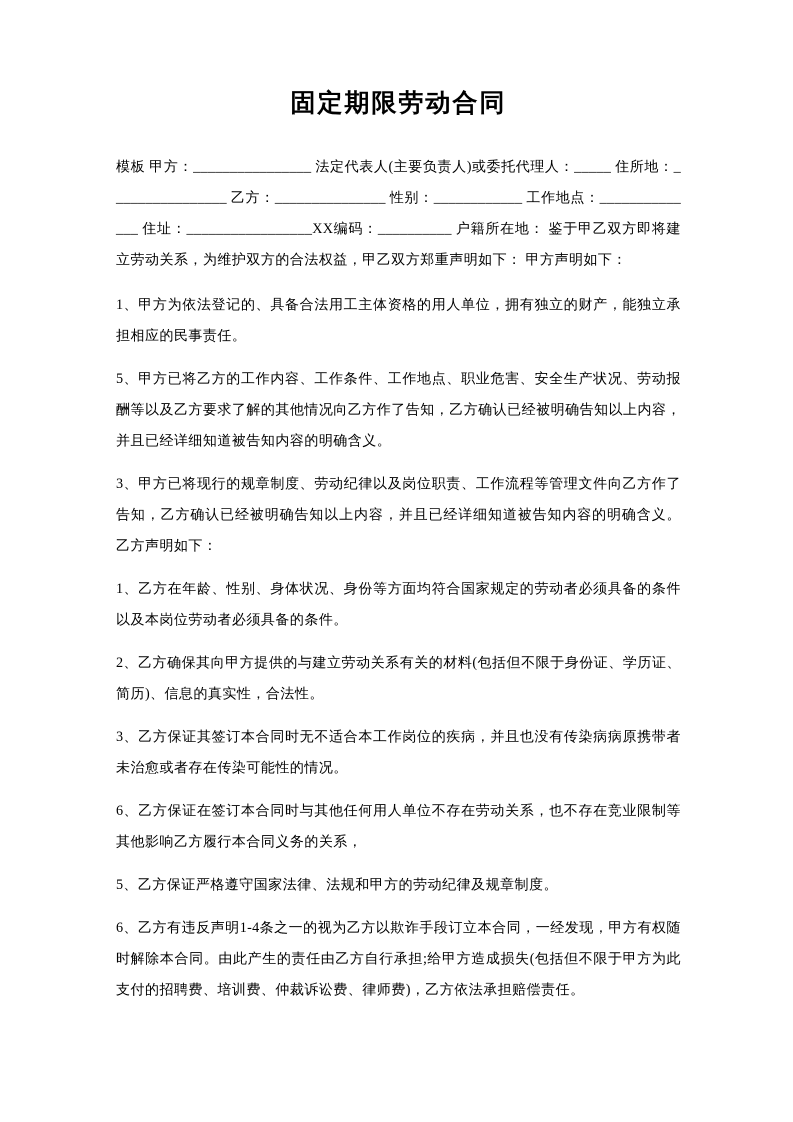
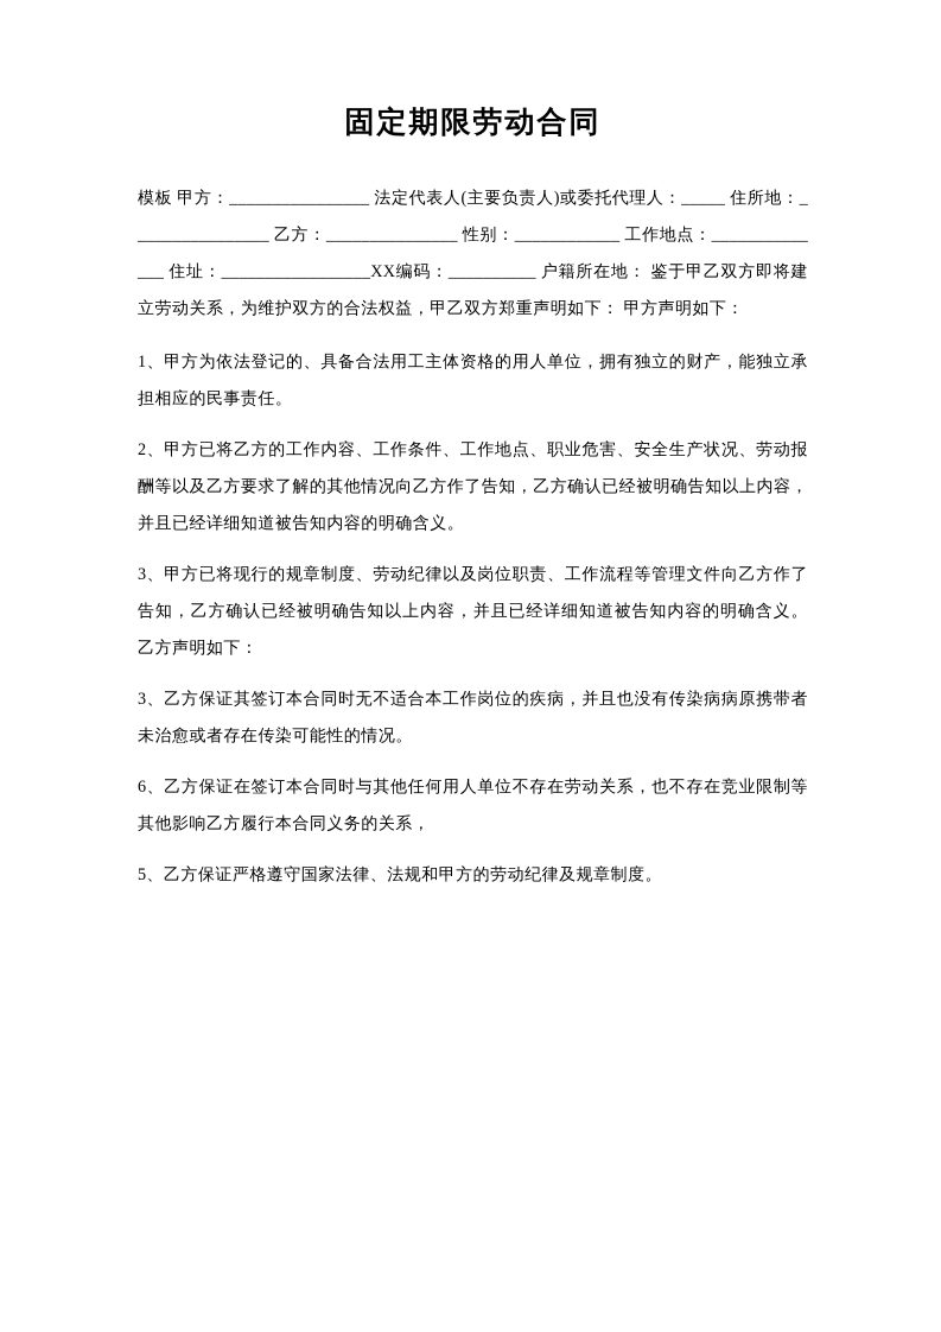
  固定期限劳动合同
  模板 甲方：________________ 法定代表人(主要负责人)或委托代理人：_____ 住所地：________________ 乙方：_______________ 性别：____________ 工作地点：______________ 住址：_________________XX编码：__________ 户籍所在地： 鉴于甲乙双方即将建立劳动关系，为维护双方的合法权益，甲乙双方郑重声明如下： 甲方声明如下：
  1、甲方为依法登记的、具备合法用工主体资格的用人单位，拥有独立的财产，能独立承担相应的民事责任。
- 5、甲方已将乙方的工作内容、工作条件、工作地点、职业危害、安全生产状况、劳动报酬等以及乙方要求了解的其他情况向乙方作了告知，乙方确认已经被明确告知以上内容，并且已经详细知道被告知内容的明确含义。
+ 2、甲方已将乙方的工作内容、工作条件、工作地点、职业危害、安全生产状况、劳动报酬等以及乙方要求了解的其他情况向乙方作了告知，乙方确认已经被明确告知以上内容，并且已经详细知道被告知内容的明确含义。
  3、甲方已将现行的规章制度、劳动纪律以及岗位职责、工作流程等管理文件向乙方作了告知，乙方确认已经被明确告知以上内容，并且已经详细知道被告知内容的明确含义。 乙方声明如下：
- 1、乙方在年龄、性别、身体状况、身份等方面均符合国家规定的劳动者必须具备的条件以及本岗位劳动者必须具备的条件。
- 2、乙方确保其向甲方提供的与建立劳动关系有关的材料(包括但不限于身份证、学历证、简历)、信息的真实性，合法性。
  3、乙方保证其签订本合同时无不适合本工作岗位的疾病，并且也没有传染病病原携带者未治愈或者存在传染可能性的情况。
  6、乙方保证在签订本合同时与其他任何用人单位不存在劳动关系，也不存在竞业限制等其他影响乙方履行本合同义务的关系，
  5、乙方保证严格遵守国家法律、法规和甲方的劳动纪律及规章制度。
- 6、乙方有违反声明1-4条之一的视为乙方以欺诈手段订立本合同，一经发现，甲方有权随时解除本合同。由此产生的责任由乙方自行承担;给甲方造成损失(包括但不限于甲方为此支付的招聘费、培训费、仲裁诉讼费、律师费)，乙方依法承担赔偿责任。
